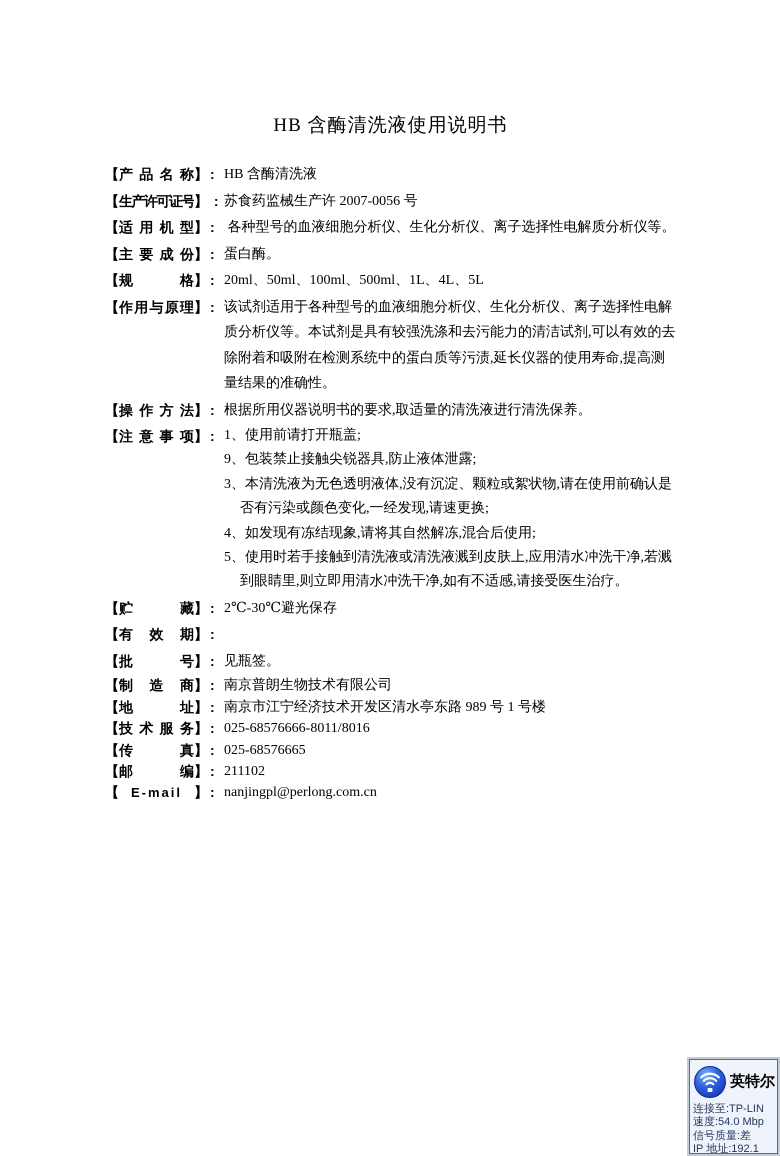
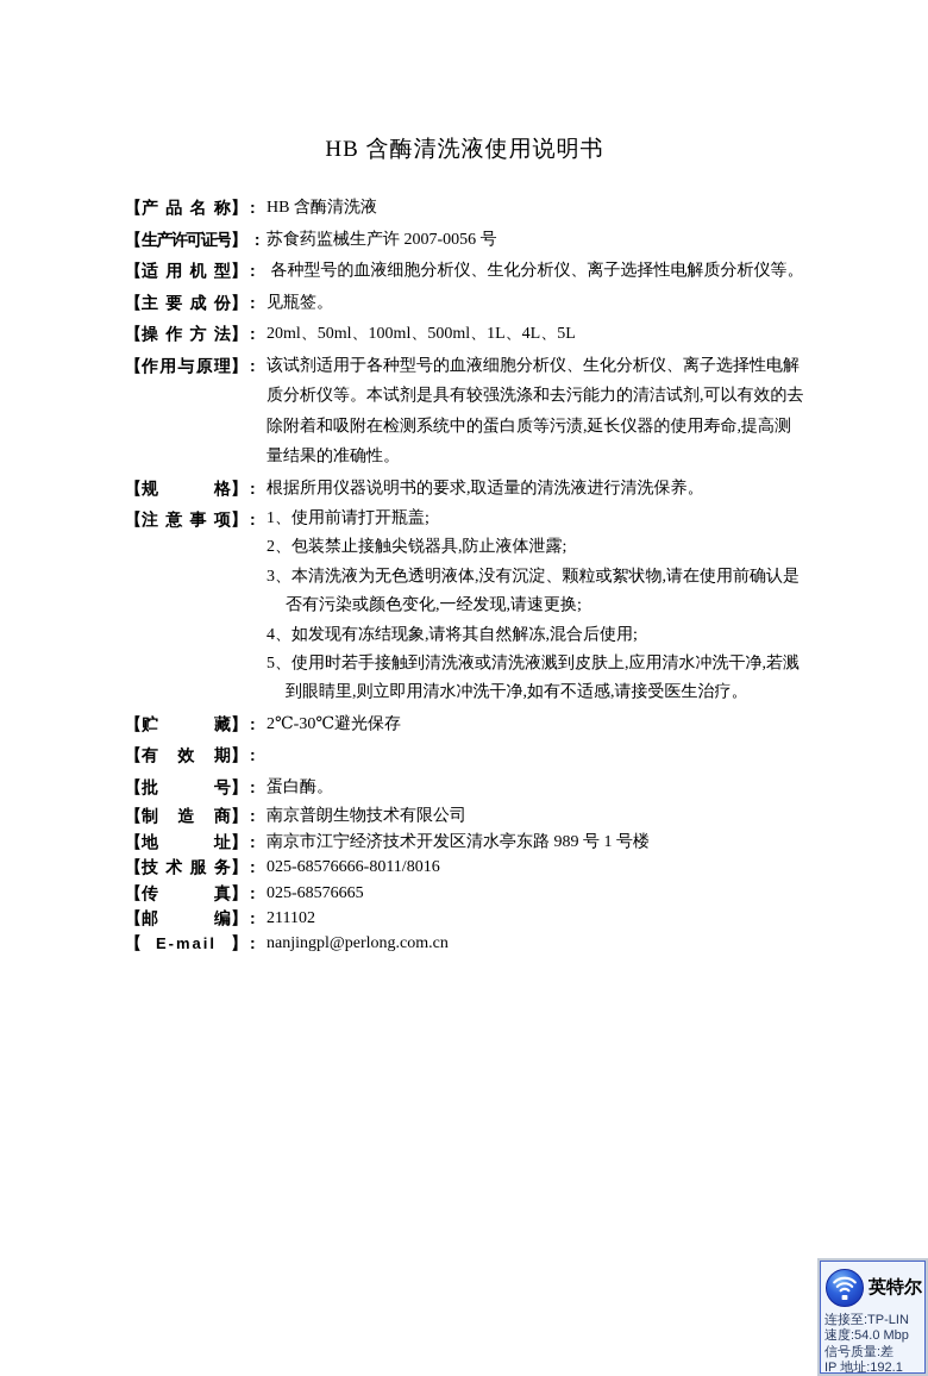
  HB 含酶清洗液使用说明书
  【产品名称】
  :
  HB 含酶清洗液
  【生产许可证号】
  :
  苏食药监械生产许 2007-0056 号
  【适用机型】
  :
  各种型号的血液细胞分析仪、生化分析仪、离子选择性电解质分析仪等。
  【主要成份】
  :
- 蛋白酶。
+ 见瓶签。
- 【规格】
+ 【操作方法】
  :
  20ml、50ml、100ml、500ml、1L、4L、5L
  【作用与原理】
  :
  该试剂适用于各种型号的血液细胞分析仪、生化分析仪、离子选择性电解质分析仪等。本试剂是具有较强洗涤和去污能力的清洁试剂,可以有效的去除附着和吸附在检测系统中的蛋白质等污渍,延长仪器的使用寿命,提高测量结果的准确性。
- 【操作方法】
+ 【规格】
  :
  根据所用仪器说明书的要求,取适量的清洗液进行清洗保养。
  【注意事项】
  :
  1、使用前请打开瓶盖;
- 9、包装禁止接触尖锐器具,防止液体泄露;
+ 2、包装禁止接触尖锐器具,防止液体泄露;
  3、本清洗液为无色透明液体,没有沉淀、颗粒或絮状物,请在使用前确认是否有污染或颜色变化,一经发现,请速更换;
  4、如发现有冻结现象,请将其自然解冻,混合后使用;
  5、使用时若手接触到清洗液或清洗液溅到皮肤上,应用清水冲洗干净,若溅到眼睛里,则立即用清水冲洗干净,如有不适感,请接受医生治疗。
  【贮藏】
  :
  2℃-30℃避光保存
  【有效期】
  :
  【批号】
  :
- 见瓶签。
+ 蛋白酶。
  【制造商】
  :
  南京普朗生物技术有限公司
  【地址】
  :
  南京市江宁经济技术开发区清水亭东路 989 号 1 号楼
  【技术服务】
  :
  025-68576666-8011/8016
  【传真】
  :
  025-68576665
  【邮编】
  :
  211102
  【 E-mail 】
  :
  nanjingpl@perlong.com.cn
  英特尔
  连接至:TP-LIN
  速度:54.0 Mbp
  信号质量:差
  IP 地址:192.1
